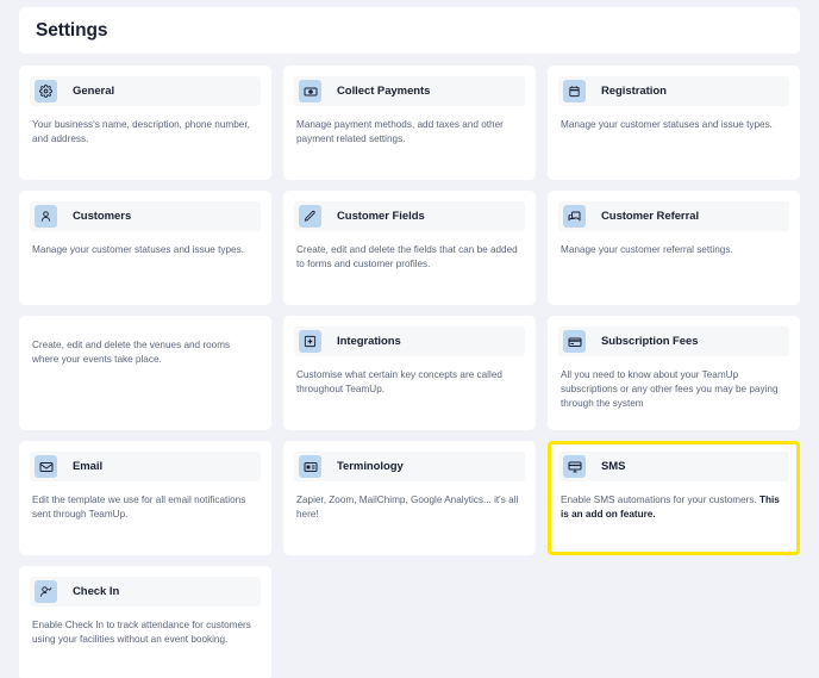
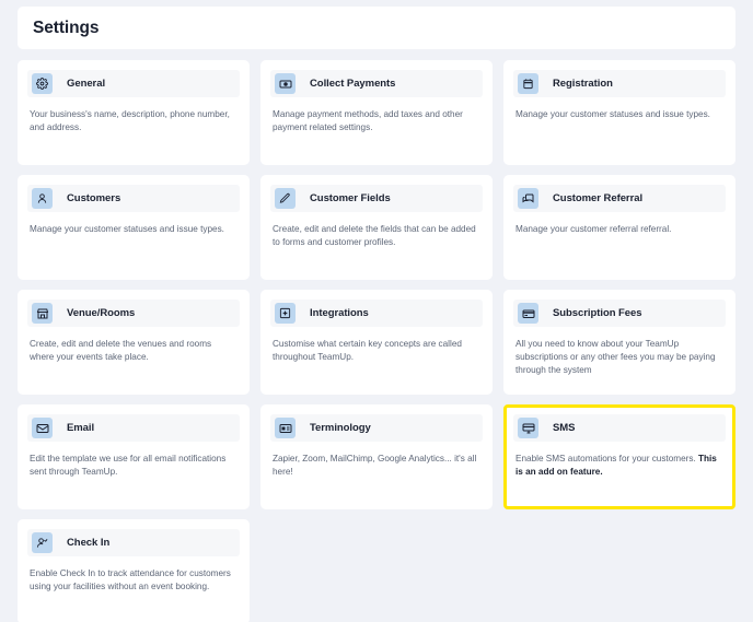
  Settings
  General
  Your business's name, description, phone number, and address.
  Collect Payments
  Manage payment methods, add taxes and other payment related settings.
  Registration
  Manage your customer statuses and issue types.
  Customers
  Manage your customer statuses and issue types.
  Customer Fields
  Create, edit and delete the fields that can be added to forms and customer profiles.
  Customer Referral
- Manage your customer referral settings.
+ Manage your customer referral referral.
+ Venue/Rooms
  Create, edit and delete the venues and rooms where your events take place.
  Integrations
  Customise what certain key concepts are called throughout TeamUp.
  Subscription Fees
  All you need to know about your TeamUp subscriptions or any other fees you may be paying through the system
  Email
  Edit the template we use for all email notifications sent through TeamUp.
  Terminology
  Zapier, Zoom, MailChimp, Google Analytics... it's all here!
  SMS
  Enable SMS automations for your customers. This is an add on feature.
  Check In
  Enable Check In to track attendance for customers using your facilities without an event booking.
